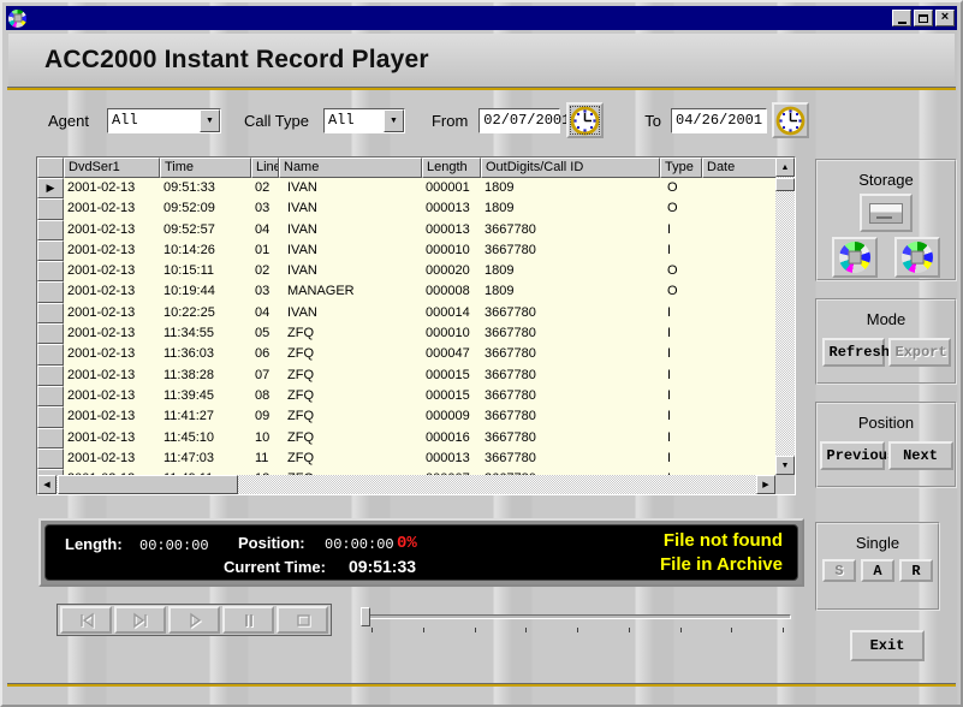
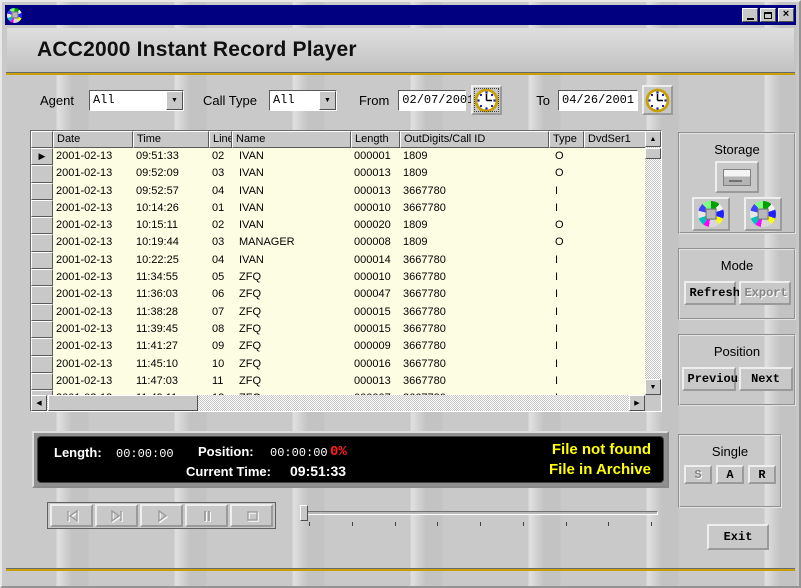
  ×
  ACC2000 Instant Record Player
  Agent
  All
  Call Type
  All
  From
  02/07/200
  To
  04/26/2001
- DvdSer1
+ Date
  Time
  Line
  Name
  Length
  OutDigits/Call ID
  Type
- Date
+ DvdSer1
  ▶
  2001-02-13
  09:51:33
  02
  IVAN
  000001
  1809
  O
  2001-02-13
  09:52:09
  03
  IVAN
  000013
  1809
  O
  2001-02-13
  09:52:57
  04
  IVAN
  000013
  3667780
  I
  2001-02-13
  10:14:26
  01
  IVAN
  000010
  3667780
  I
  2001-02-13
  10:15:11
  02
  IVAN
  000020
  1809
  O
  2001-02-13
  10:19:44
  03
  MANAGER
  000008
  1809
  O
  2001-02-13
  10:22:25
  04
  IVAN
  000014
  3667780
  I
  2001-02-13
  11:34:55
  05
  ZFQ
  000010
  3667780
  I
  2001-02-13
  11:36:03
  06
  ZFQ
  000047
  3667780
  I
  2001-02-13
  11:38:28
  07
  ZFQ
  000015
  3667780
  I
  2001-02-13
  11:39:45
  08
  ZFQ
  000015
  3667780
  I
  2001-02-13
  11:41:27
  09
  ZFQ
  000009
  3667780
  I
  2001-02-13
  11:45:10
  10
  ZFQ
  000016
  3667780
  I
  2001-02-13
  11:47:03
  11
  ZFQ
  000013
  3667780
  I
  Storage
  Mode
  Refresh
  Export
  Position
  Previou
  Next
  Length:
  00:00:00
  Position:
  00:00:00
  0%
  Current Time:
  09:51:33
  File not found
  File in Archive
  Single
  S
  A
  R
  Exit
